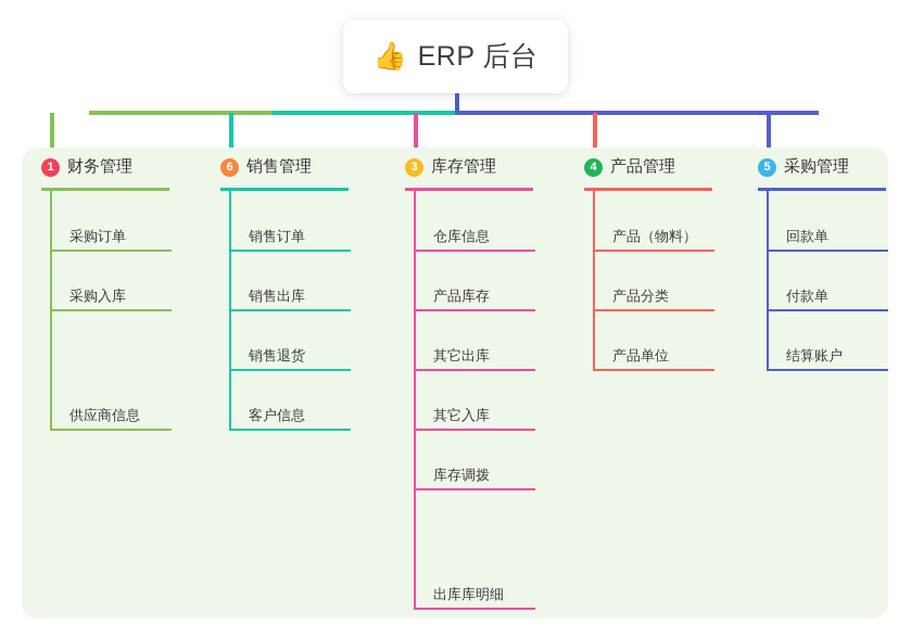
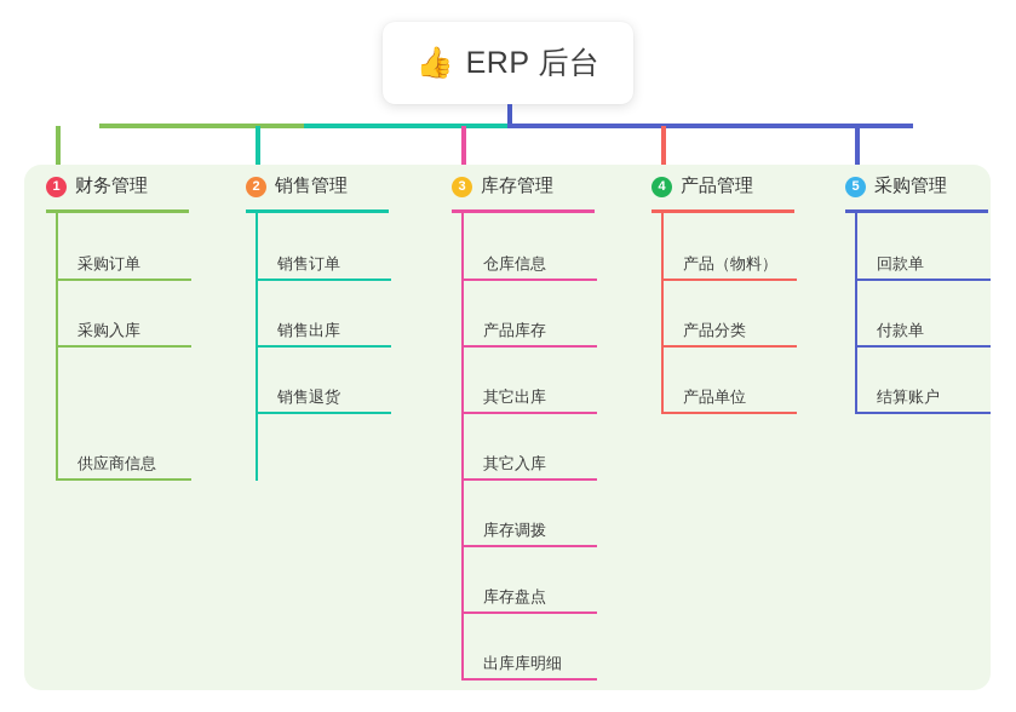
  👍
  ERP 后台
  1
  财务管理
  采购订单
  采购入库
  供应商信息
- 6
+ 2
  销售管理
  销售订单
  销售出库
  销售退货
- 客户信息
  3
  库存管理
  仓库信息
  产品库存
  其它出库
  其它入库
  库存调拨
+ 库存盘点
  出库库明细
  4
  产品管理
  产品（物料）
  产品分类
  产品单位
  5
  采购管理
  回款单
  付款单
  结算账户
